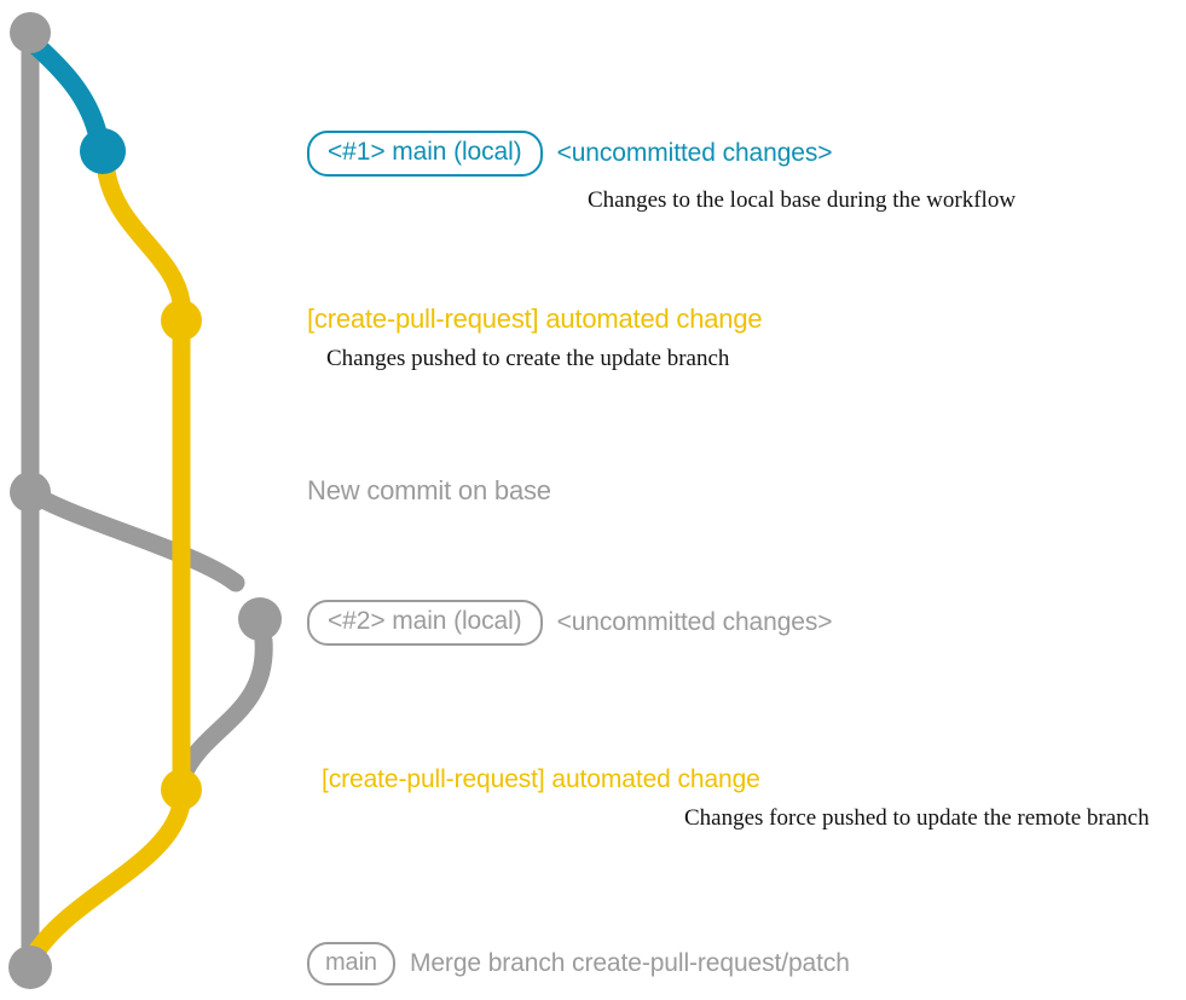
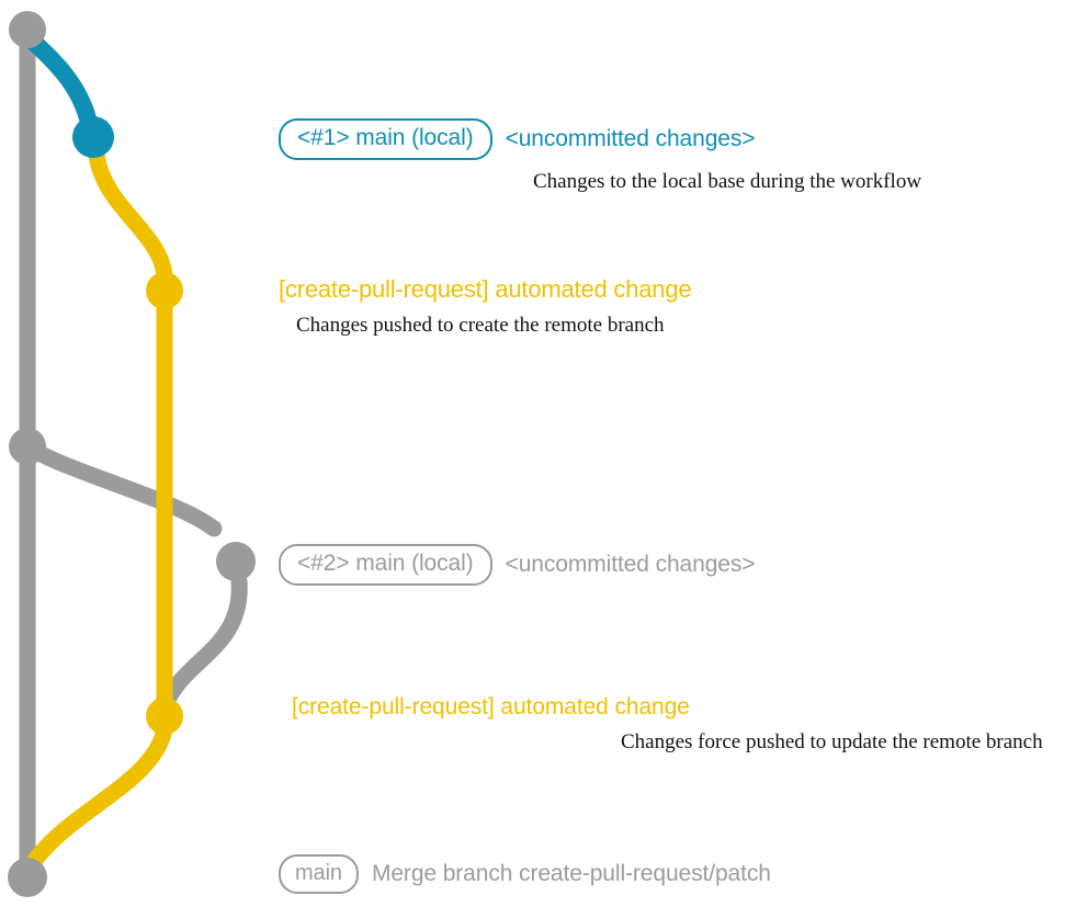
  <#1> main (local)
  <uncommitted changes>
  Changes to the local base during the workflow
  [create-pull-request] automated change
- Changes pushed to create the update branch
+ Changes pushed to create the remote branch
- New commit on base
  <#2> main (local)
  <uncommitted changes>
  [create-pull-request] automated change
  Changes force pushed to update the remote branch
  main
  Merge branch create-pull-request/patch
